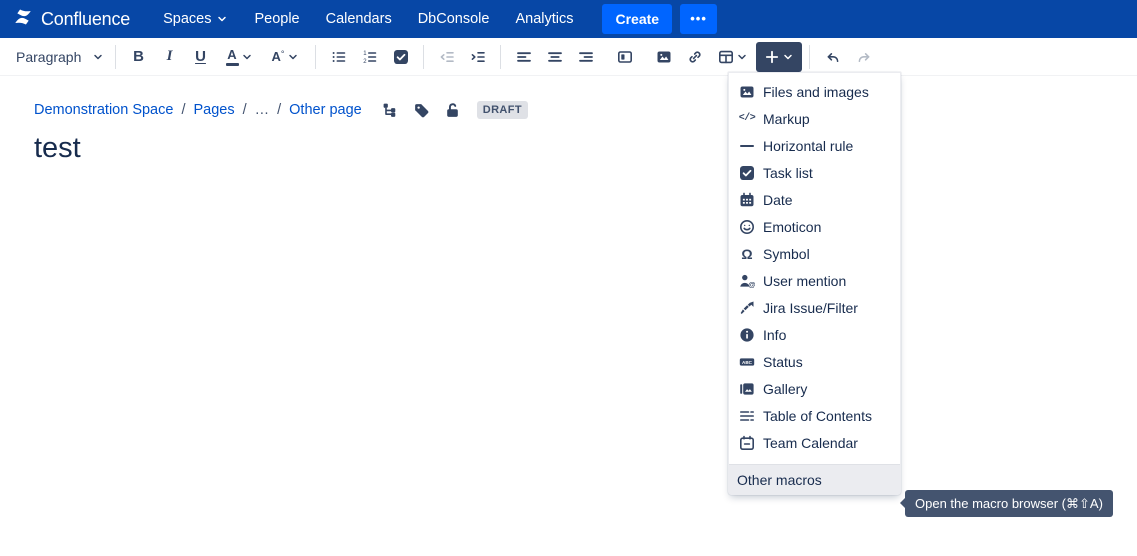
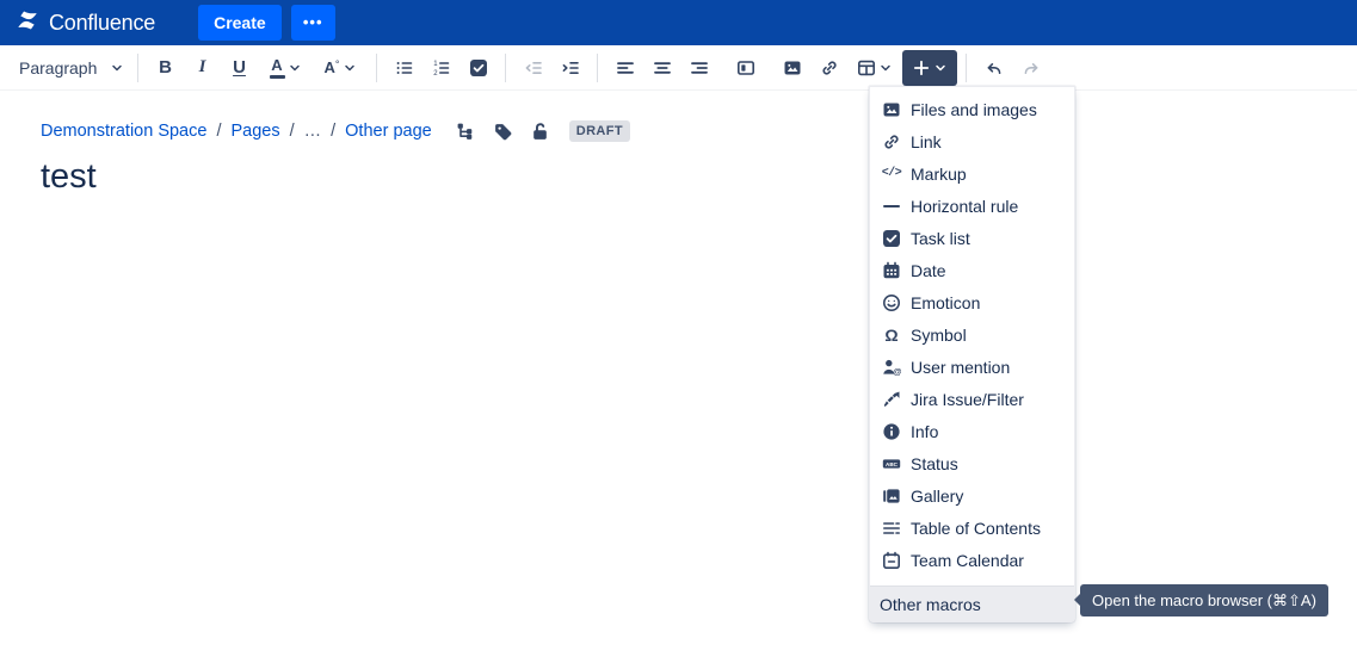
  Confluence
- Spaces
- People
- Calendars
- DbConsole
- Analytics
  Create
  •••
  Paragraph
  B
  I
  U
  A
  A°
  Demonstration Space
  /
  Pages
  /
  …
  /
  Other page
  DRAFT
  test
  Files and images
+ Link
  </>
  Markup
  Horizontal rule
  Task list
  Date
  Emoticon
  Ω
  Symbol
  @
  User mention
  Jira Issue/Filter
  Info
  Status
  Gallery
  Table of Contents
  Team Calendar
  Other macros
  Open the macro browser (⌘⇧A)
